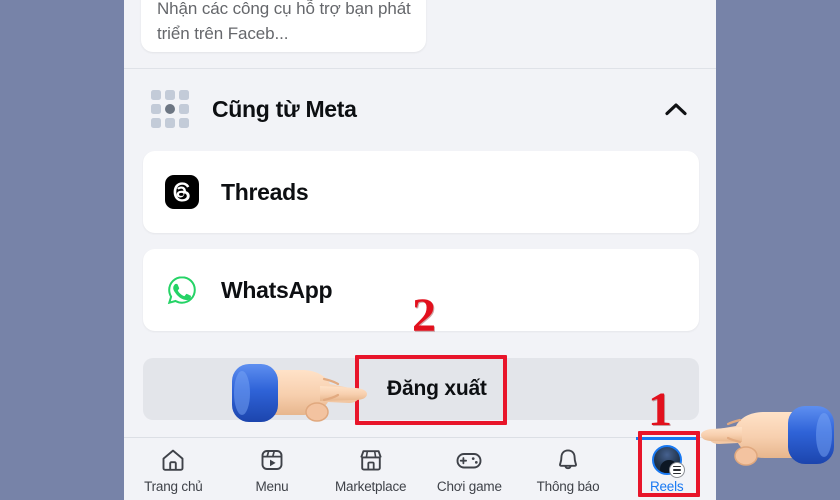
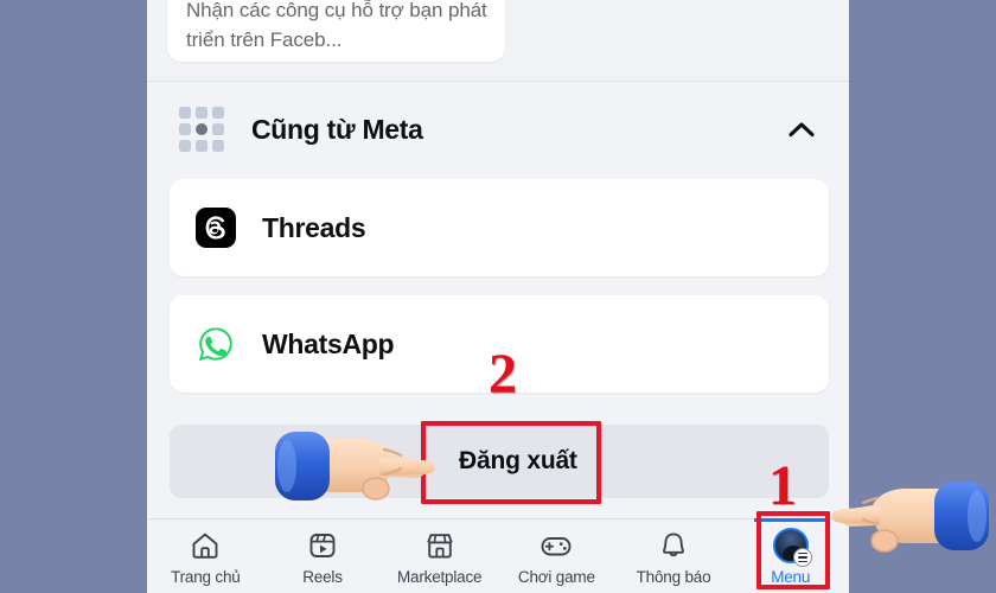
  Nhận các công cụ hỗ trợ bạn phát triển trên Faceb...
  Cũng từ Meta
  Threads
  WhatsApp
  Đăng xuất
  Trang chủ
- Menu
+ Reels
  Marketplace
  Chơi game
  Thông báo
- Reels
+ Menu
  2
  1
